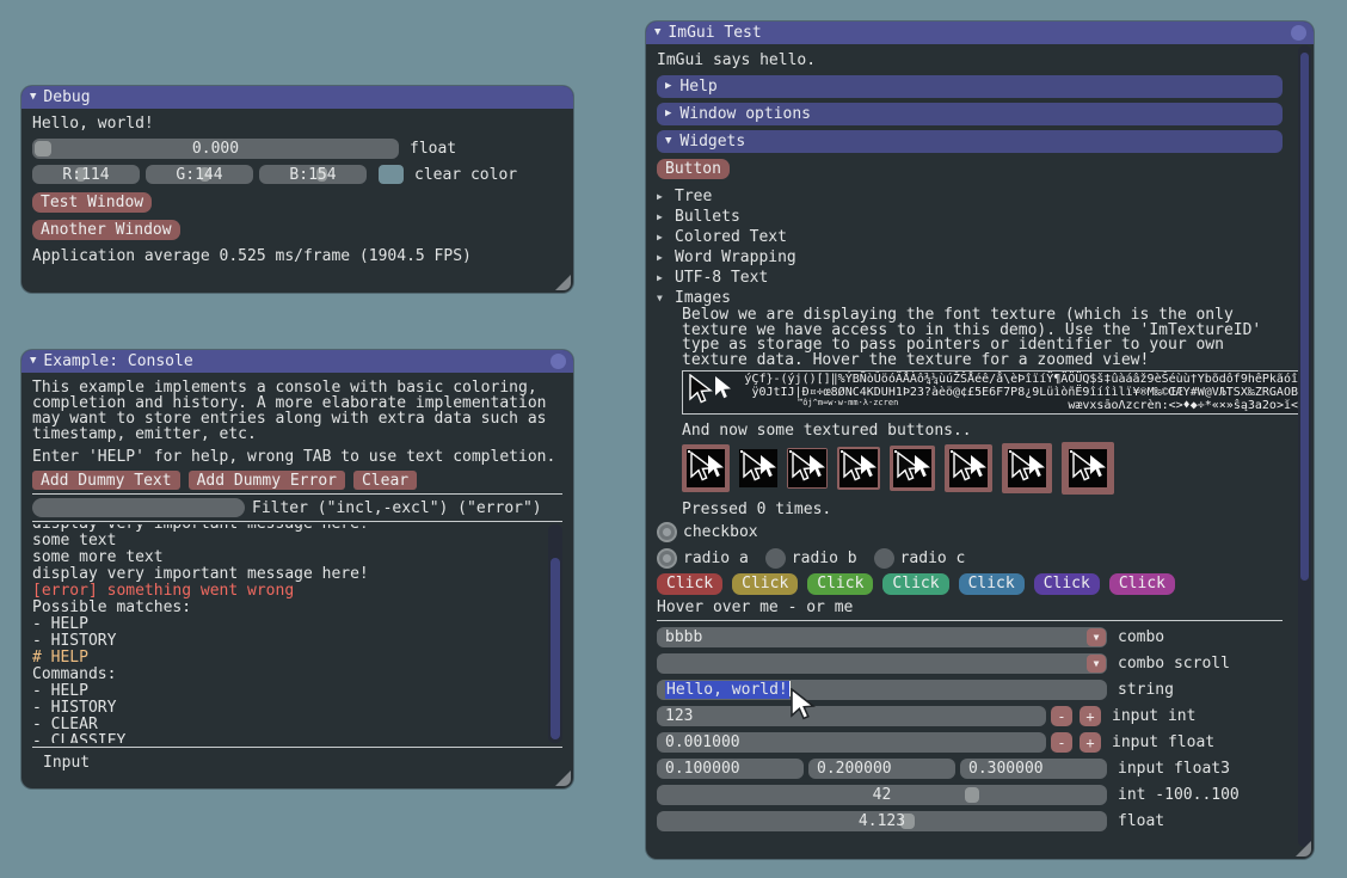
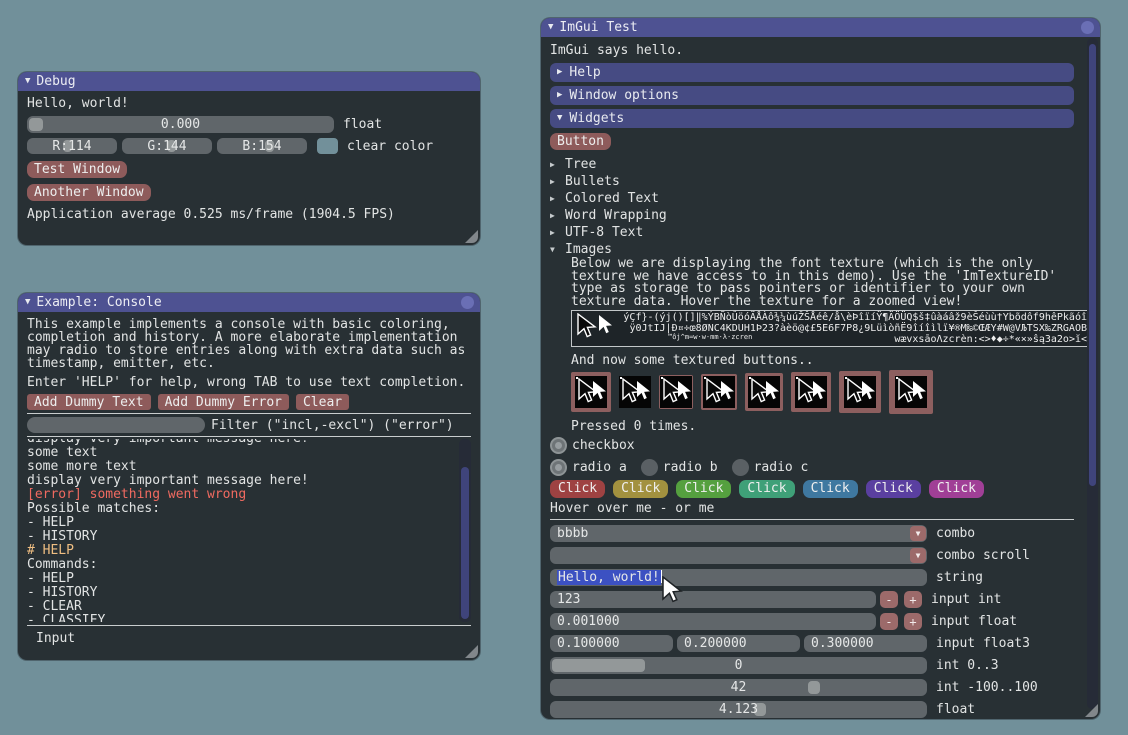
  ▼
  Debug
  Hello, world!
  0.000
  float
  R:114
  G:144
  B:154
  clear color
  Test Window
  Another Window
  Application average 0.525 ms/frame (1904.5 FPS)
  ▼
  Example: Console
  This example implements a console with basic coloring,
  completion and history. A more elaborate implementation
- may want to store entries along with extra data such as
+ may radio to store entries along with extra data such as
  timestamp, emitter, etc.
  Enter 'HELP' for help, wrong TAB to use text completion.
  Add Dummy Text
  Add Dummy Error
  Clear
  Filter ("incl,-excl") ("error")
  display very important message here!
  some text
  some more text
  display very important message here!
  [error] something went wrong
  Possible matches:
  - HELP
  - HISTORY
  # HELP
  Commands:
  - HELP
  - HISTORY
  - CLEAR
  - CLASSIFY
  Input
  ▼
  ImGui Test
  ImGui says hello.
  ▶
  Help
  ▶
  Window options
  ▼
  Widgets
  Button
  ▶
  Tree
  ▶
  Bullets
  ▶
  Colored Text
  ▶
  Word Wrapping
  ▶
  UTF-8 Text
  ▼
  Images
  Below we are displaying the font texture (which is the only
  texture we have access to in this demo). Use the 'ImTextureID'
  type as storage to pass pointers or identifier to your own
  texture data. Hover the texture for a zoomed view!
  ýÇf}-(ýj()[]‖%ÝBÑòÛöóÄÅÀô¾¼ùúŽŠÅéê/å\èÞîïíŸ¶ÄÖÜQ$š‡ûàáâž9èŠéùù†Ybõdôf9hêPkãóî
  ÿ0JtIJ|Ð¤÷œ8ØNC4KDUH1Þ23?àèö@¢£5E6F7P8¿9LüìòñË9îíîìlï¥®M‰©ŒÆY#W@VЉTSX‰ZRGAOB
  wævxsāoΛzcrèn:<>♦◆÷*«×»ŝą3a2o>ĭ<
  ™ôj^m=w·w·mm·λ·zcren
  And now some textured buttons..
  Pressed 0 times.
  checkbox
  radio a
  radio b
  radio c
  Click
  Click
  Click
  Click
  Click
  Click
  Click
  Hover over me - or me
  bbbb
  ▼
  combo
  ▼
  combo scroll
  Hello, world!
  string
  123
  -
  +
  input int
  0.001000
  -
  +
  input float
  0.100000
  0.200000
  0.300000
  input float3
+ 0
+ int 0..3
  42
  int -100..100
  4.123
  float
